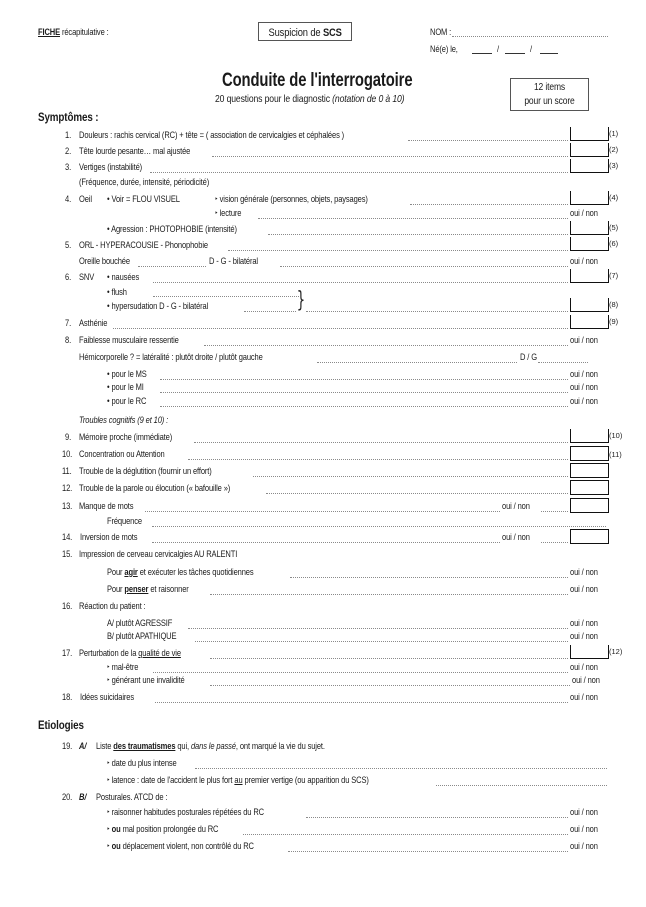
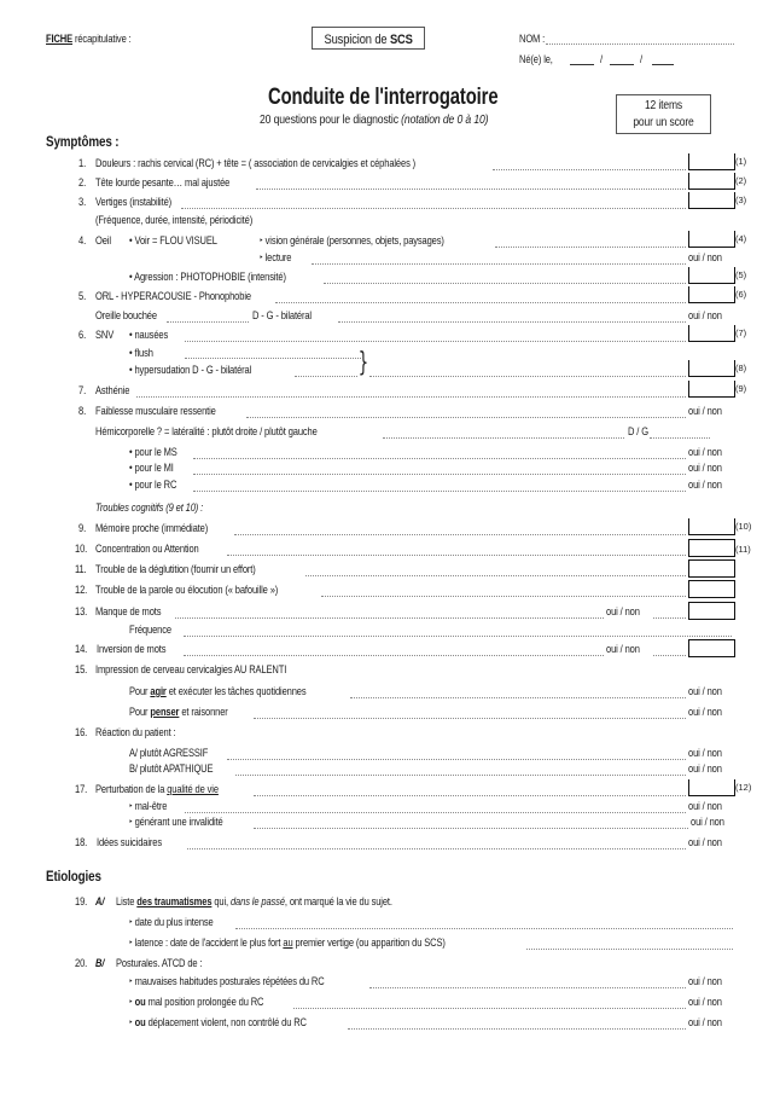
  FICHE récapitulative :
  Suspicion de SCS
  NOM :
  Né(e) le,
  /
  /
  Conduite de l'interrogatoire
  20 questions pour le diagnostic (notation de 0 à 10)
  12 items
  pour un score
  Symptômes :
  1.
  Douleurs : rachis cervical (RC) + tête = ( association de cervicalgies et céphalées )
  (1)
  2.
  Tête lourde pesante… mal ajustée
  (2)
  3.
  Vertiges (instabilité)
  (3)
  (Fréquence, durée, intensité, périodicité)
  4.
  Oeil
  • Voir = FLOU VISUEL
  ‣ vision générale (personnes, objets, paysages)
  (4)
  ‣ lecture
  oui / non
  • Agression : PHOTOPHOBIE (intensité)
  (5)
  5.
  ORL - HYPERACOUSIE - Phonophobie
  (6)
  Oreille bouchée
  D - G - bilatéral
  oui / non
  6.
  SNV
  • nausées
  (7)
  • flush
  }
  • hypersudation D - G - bilatéral
  (8)
  7.
  Asthénie
  (9)
  8.
  Faiblesse musculaire ressentie
  oui / non
  Hémicorporelle ? = latéralité : plutôt droite / plutôt gauche
  D / G
  • pour le MS
  oui / non
  • pour le MI
  oui / non
  • pour le RC
  oui / non
  Troubles cognitifs (9 et 10) :
  9.
  Mémoire proche (immédiate)
  (10)
  10.
  Concentration ou Attention
  (11)
  11.
  Trouble de la déglutition (fournir un effort)
  12.
  Trouble de la parole ou élocution (« bafouille »)
  13.
  Manque de mots
  oui / non
  Fréquence
  14.
  Inversion de mots
  oui / non
  15.
  Impression de cerveau cervicalgies AU RALENTI
  Pour agir et exécuter les tâches quotidiennes
  oui / non
  Pour penser et raisonner
  oui / non
  16.
  Réaction du patient :
  A/ plutôt AGRESSIF
  oui / non
  B/ plutôt APATHIQUE
  oui / non
  17.
  Perturbation de la qualité de vie
  (12)
  ‣ mal-être
  oui / non
  ‣ générant une invalidité
  oui / non
  18.
  Idées suicidaires
  oui / non
  Etiologies
  19.
  A/
  Liste des traumatismes qui, dans le passé, ont marqué la vie du sujet.
  ‣ date du plus intense
  ‣ latence : date de l'accident le plus fort au premier vertige (ou apparition du SCS)
  20.
  B/
  Posturales. ATCD de :
- ‣ raisonner habitudes posturales répétées du RC
+ ‣ mauvaises habitudes posturales répétées du RC
  oui / non
  ‣ ou mal position prolongée du RC
  oui / non
  ‣ ou déplacement violent, non contrôlé du RC
  oui / non
